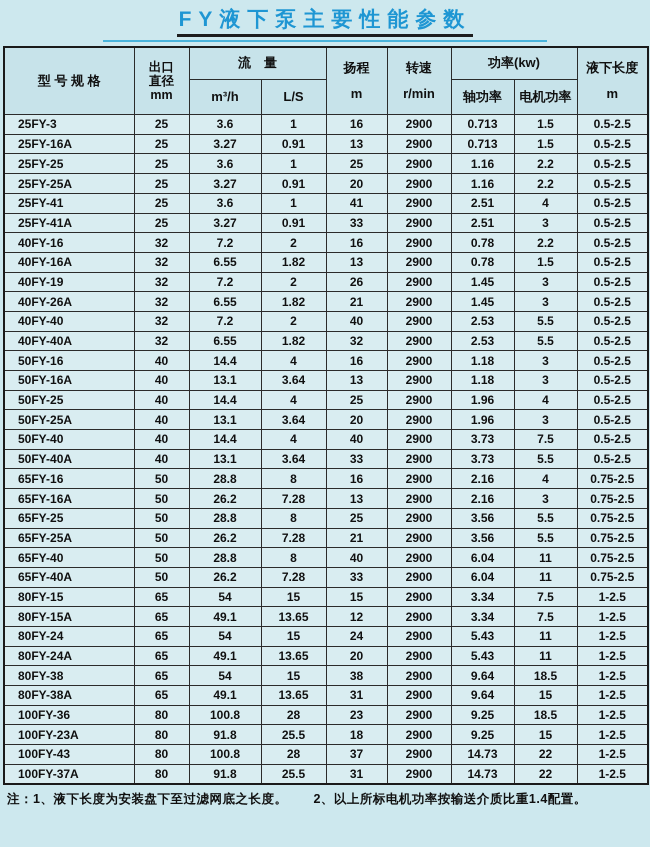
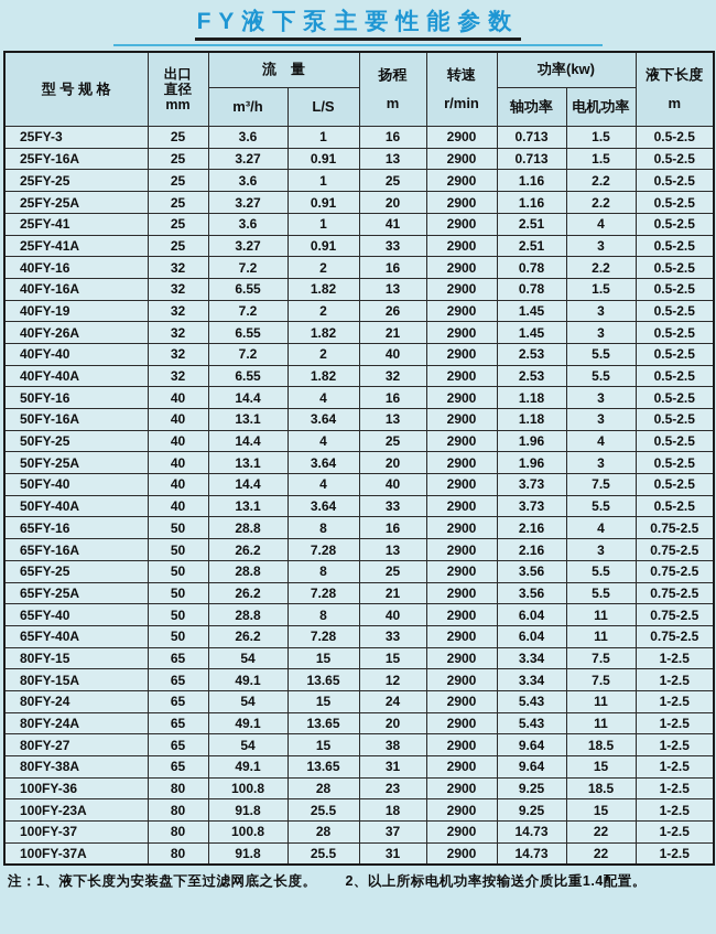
  FY液下泵主要性能参数
  型 号 规 格	出口 直径 mm	流 量	扬程 m	转速 r/min	功率(kw)	液下长度 m
  m³/h	L/S	轴功率	电机功率
  25FY-3	25	3.6	1	16	2900	0.713	1.5	0.5-2.5
  25FY-16A	25	3.27	0.91	13	2900	0.713	1.5	0.5-2.5
  25FY-25	25	3.6	1	25	2900	1.16	2.2	0.5-2.5
  25FY-25A	25	3.27	0.91	20	2900	1.16	2.2	0.5-2.5
  25FY-41	25	3.6	1	41	2900	2.51	4	0.5-2.5
  25FY-41A	25	3.27	0.91	33	2900	2.51	3	0.5-2.5
  40FY-16	32	7.2	2	16	2900	0.78	2.2	0.5-2.5
  40FY-16A	32	6.55	1.82	13	2900	0.78	1.5	0.5-2.5
  40FY-19	32	7.2	2	26	2900	1.45	3	0.5-2.5
  40FY-26A	32	6.55	1.82	21	2900	1.45	3	0.5-2.5
  40FY-40	32	7.2	2	40	2900	2.53	5.5	0.5-2.5
  40FY-40A	32	6.55	1.82	32	2900	2.53	5.5	0.5-2.5
  50FY-16	40	14.4	4	16	2900	1.18	3	0.5-2.5
  50FY-16A	40	13.1	3.64	13	2900	1.18	3	0.5-2.5
  50FY-25	40	14.4	4	25	2900	1.96	4	0.5-2.5
  50FY-25A	40	13.1	3.64	20	2900	1.96	3	0.5-2.5
  50FY-40	40	14.4	4	40	2900	3.73	7.5	0.5-2.5
  50FY-40A	40	13.1	3.64	33	2900	3.73	5.5	0.5-2.5
  65FY-16	50	28.8	8	16	2900	2.16	4	0.75-2.5
  65FY-16A	50	26.2	7.28	13	2900	2.16	3	0.75-2.5
  65FY-25	50	28.8	8	25	2900	3.56	5.5	0.75-2.5
  65FY-25A	50	26.2	7.28	21	2900	3.56	5.5	0.75-2.5
  65FY-40	50	28.8	8	40	2900	6.04	11	0.75-2.5
  65FY-40A	50	26.2	7.28	33	2900	6.04	11	0.75-2.5
  80FY-15	65	54	15	15	2900	3.34	7.5	1-2.5
  80FY-15A	65	49.1	13.65	12	2900	3.34	7.5	1-2.5
  80FY-24	65	54	15	24	2900	5.43	11	1-2.5
  80FY-24A	65	49.1	13.65	20	2900	5.43	11	1-2.5
- 80FY-38	65	54	15	38	2900	9.64	18.5	1-2.5
+ 80FY-27	65	54	15	38	2900	9.64	18.5	1-2.5
  80FY-38A	65	49.1	13.65	31	2900	9.64	15	1-2.5
  100FY-36	80	100.8	28	23	2900	9.25	18.5	1-2.5
  100FY-23A	80	91.8	25.5	18	2900	9.25	15	1-2.5
- 100FY-43	80	100.8	28	37	2900	14.73	22	1-2.5
+ 100FY-37	80	100.8	28	37	2900	14.73	22	1-2.5
  100FY-37A	80	91.8	25.5	31	2900	14.73	22	1-2.5
  注：1、液下长度为安装盘下至过滤网底之长度。 2、以上所标电机功率按输送介质比重1.4配置。
